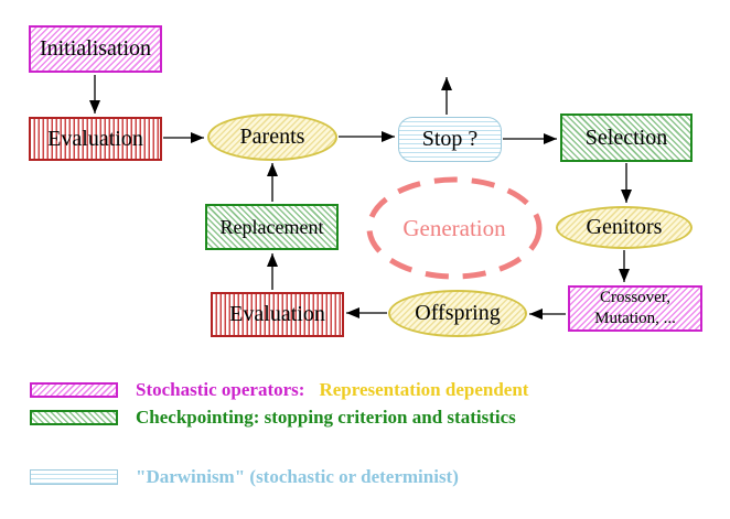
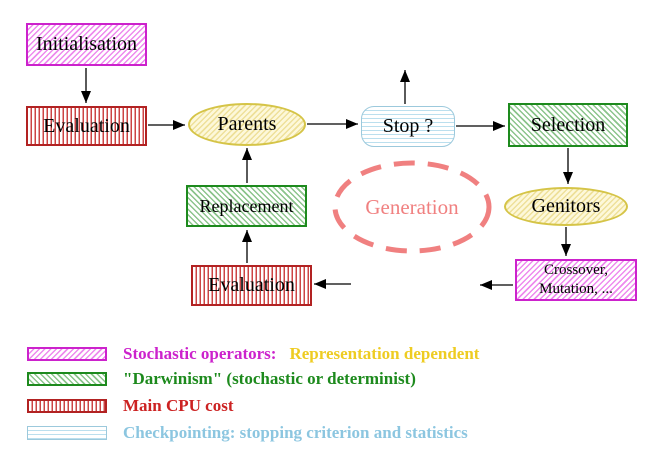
  Initialisation
  Evaluation
  Parents
  Stop ?
  Selection
  Replacement
  Genitors
  Crossover,
  Mutation, ...
- Offspring
  Evaluation
  Generation
  Stochastic operators:
  Representation dependent
- Checkpointing: stopping criterion and statistics
+ "Darwinism" (stochastic or determinist)
+ Main CPU cost
- "Darwinism" (stochastic or determinist)
+ Checkpointing: stopping criterion and statistics
